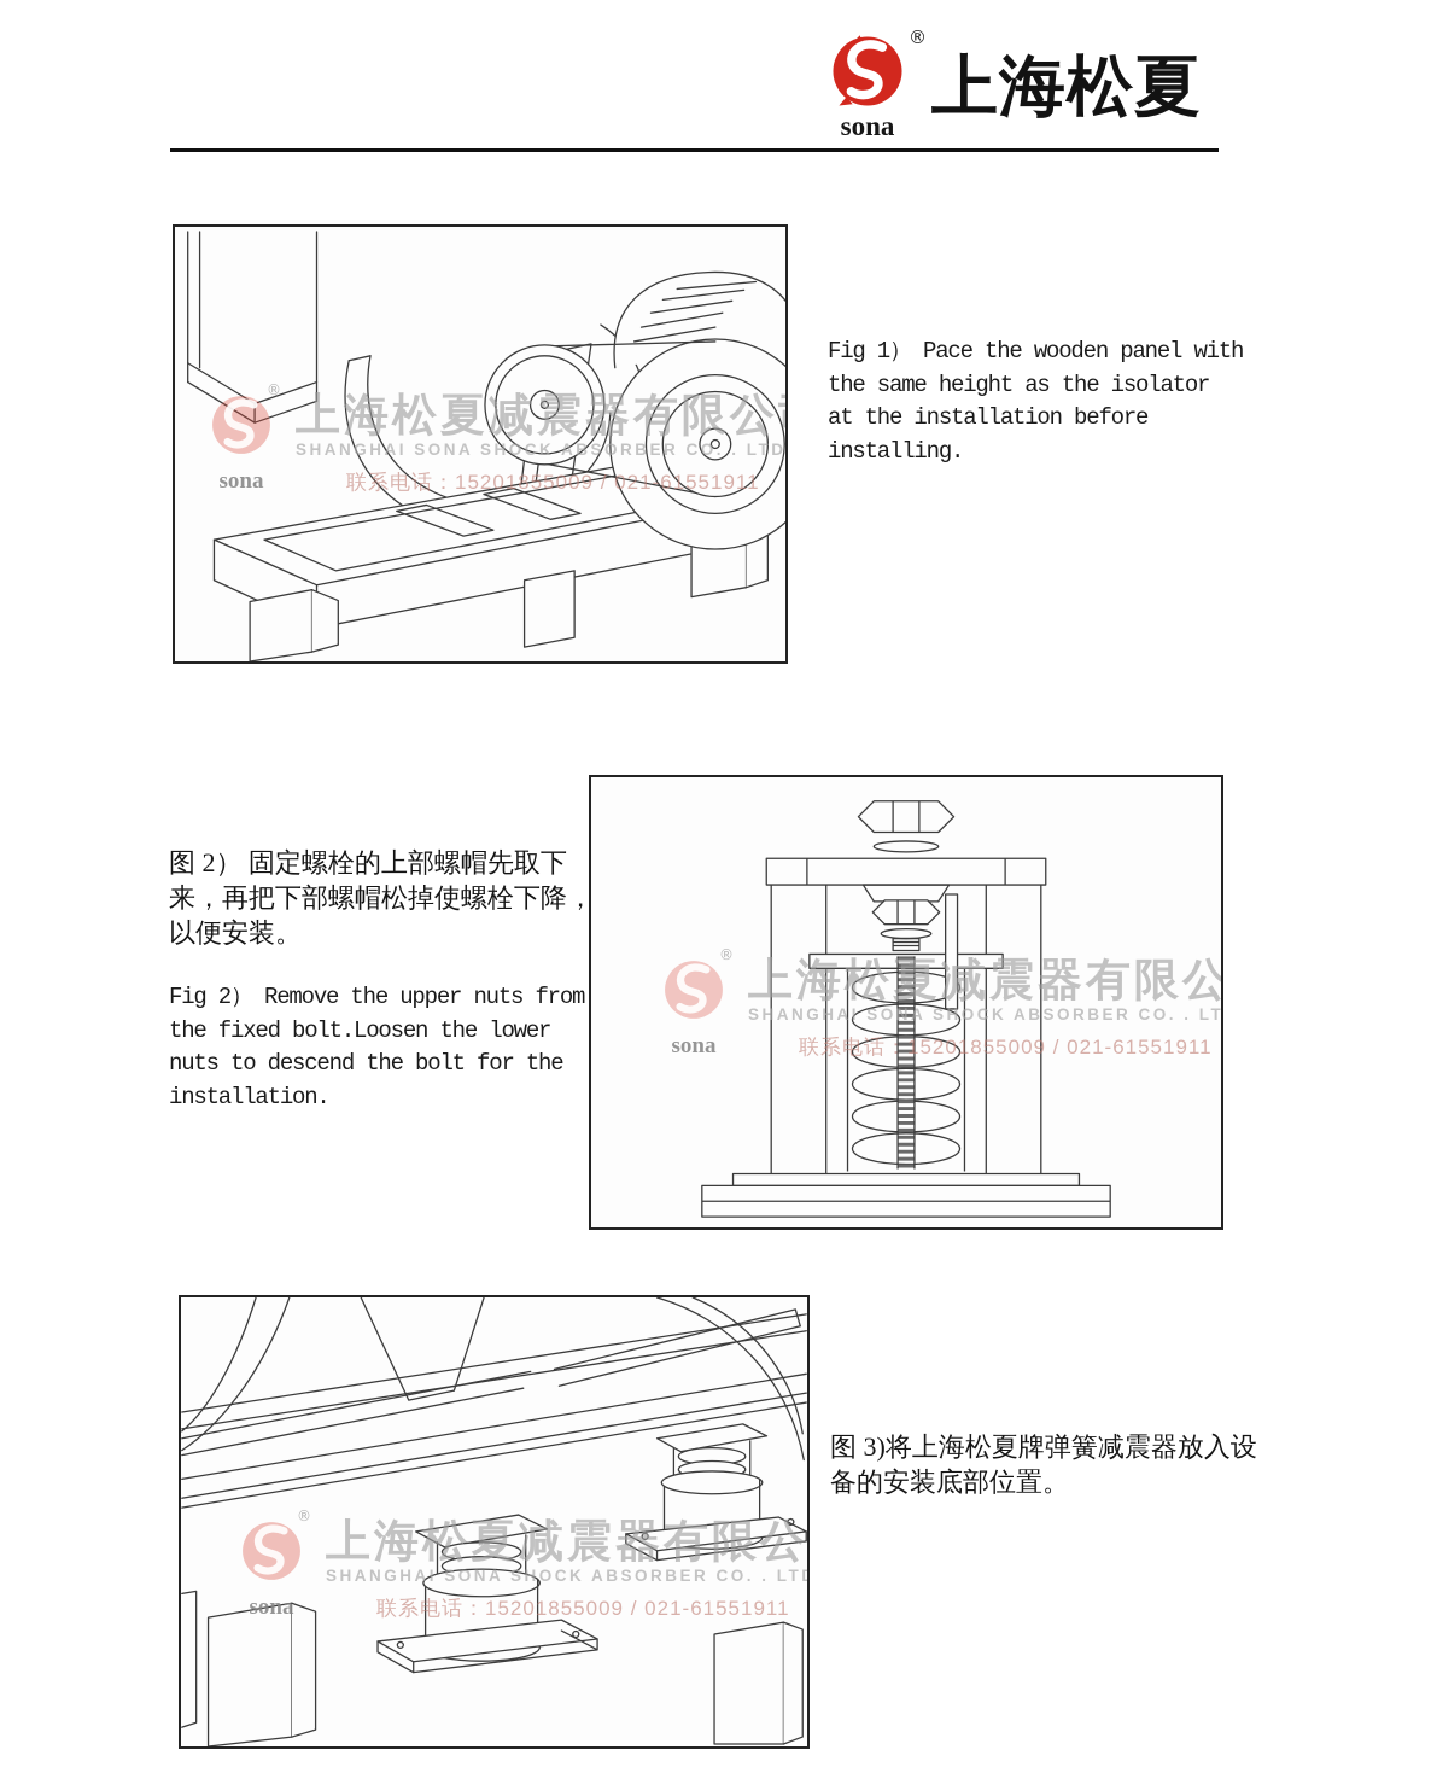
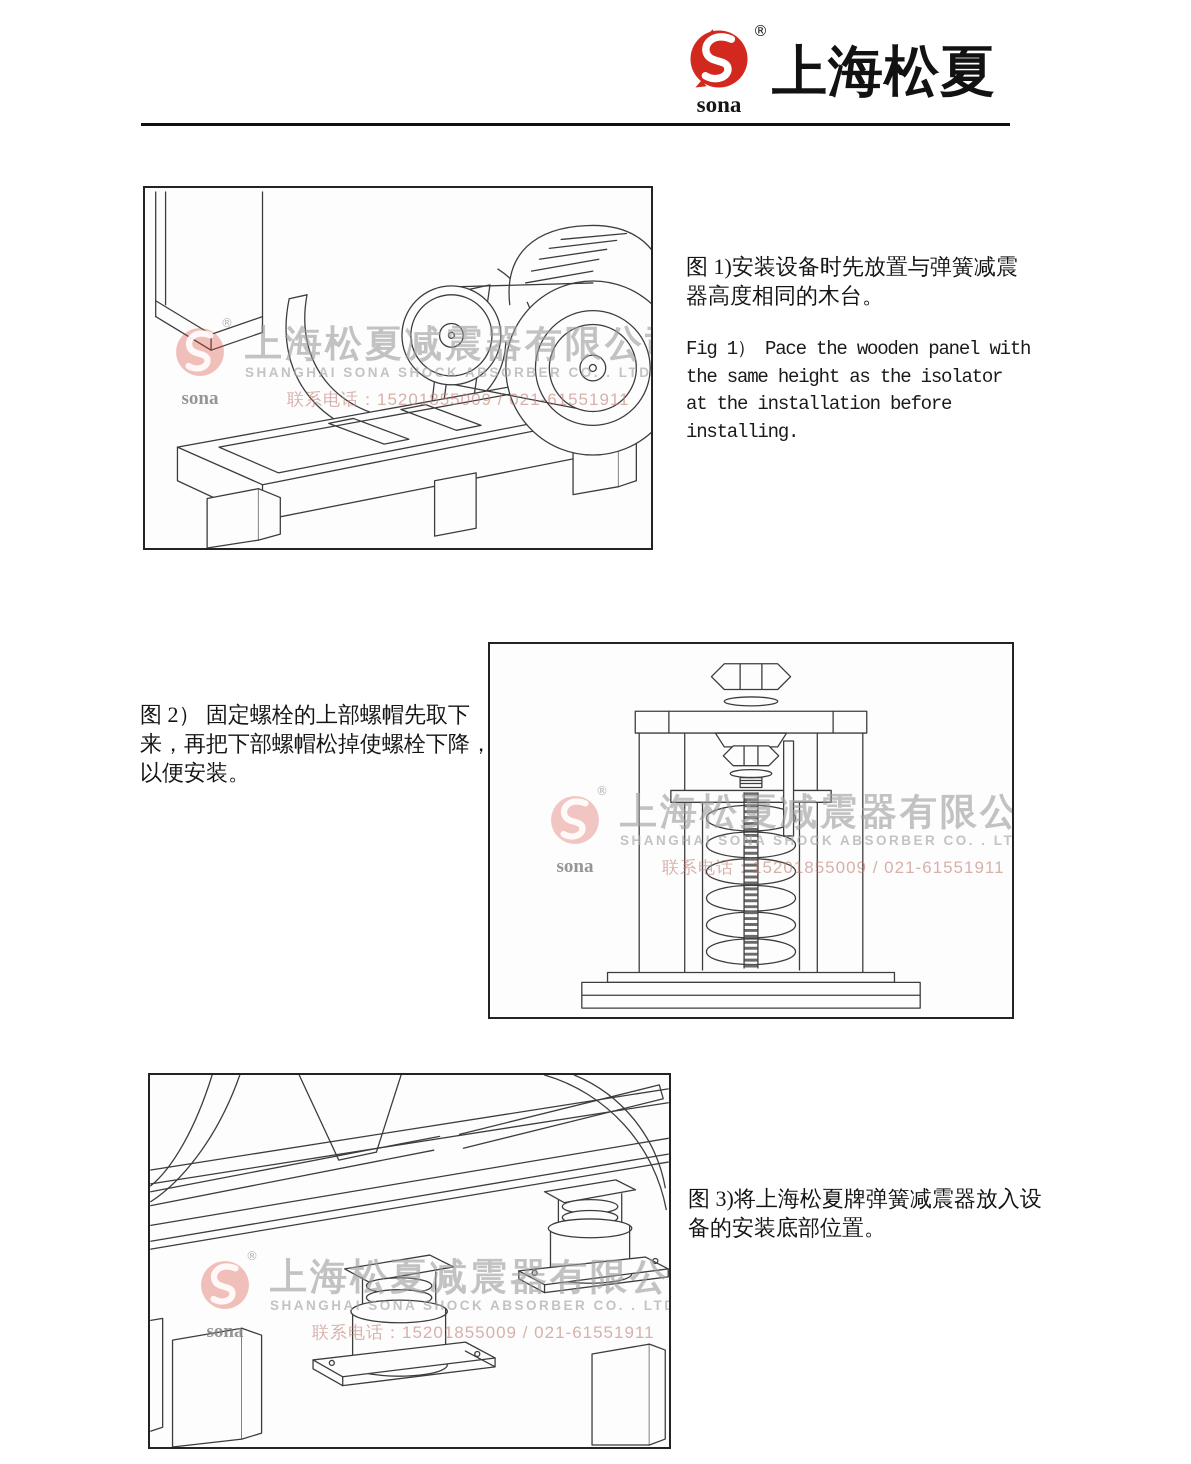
  ®
  sona
  上海松夏
  ®
  sona
  上海松夏减震器有限公
  SHANGHAI SONA SHOCK ABSORBER CO. . LTD
  联系电话：15201855009 / 021-61551911
+ 图 1)安装设备时先放置与弹簧减震
+ 器高度相同的木台。
  Fig 1） Pace the wooden panel with
  the same height as the isolator
  at the installation before
  installing.
  图 2） 固定螺栓的上部螺帽先取下
  来，再把下部螺帽松掉使螺栓下降，
  以便安装。
- Fig 2） Remove the upper nuts from
- the fixed bolt.Loosen the lower
- nuts to descend the bolt for the
- installation.
  ®
  sona
  上海松夏减震器有限公
  SHANGHAI SONA SHOCK ABSORBER CO. . LT
  联系电话：15201855009 / 021-61551911
  ®
  sona
  上海松夏减震器有限公
  SHANGHAI SONA SHOCK ABSORBER CO. . LT
  联系电话：15201855009 / 021-61551911
  图 3)将上海松夏牌弹簧减震器放入设
  备的安装底部位置。
